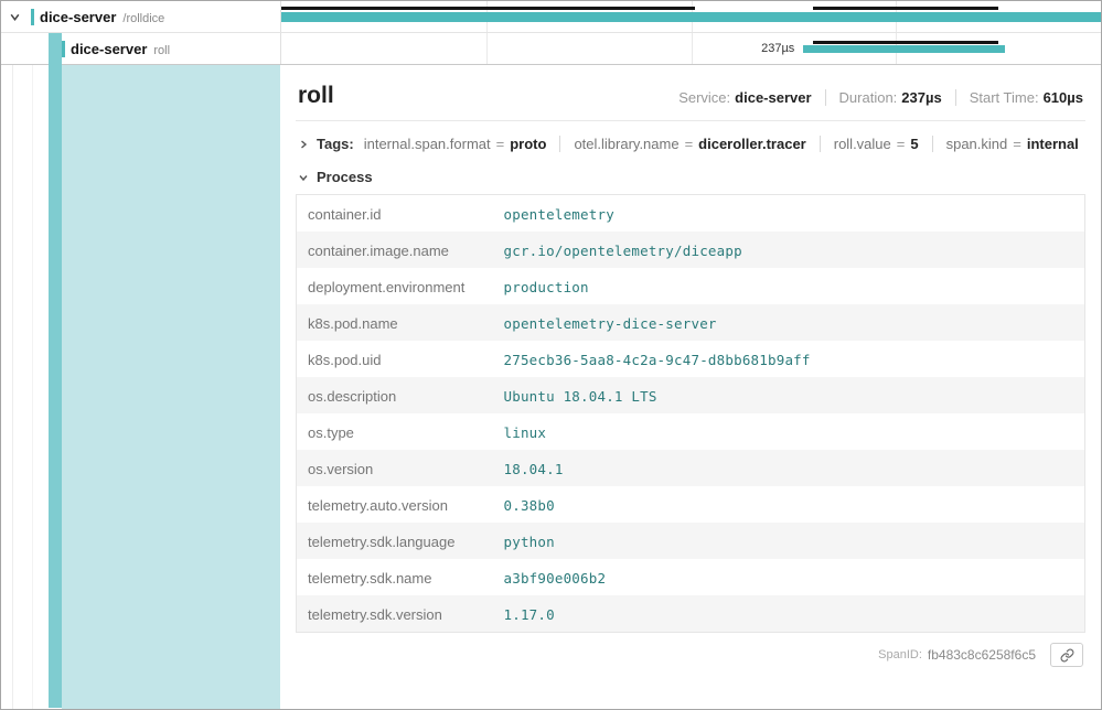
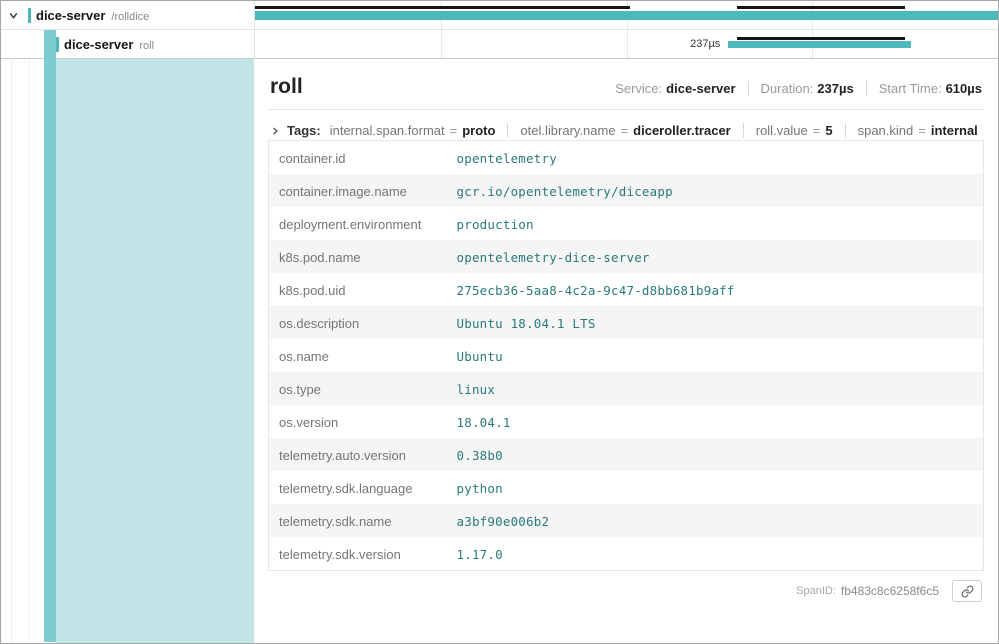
  dice-server
  /rolldice
  dice-server
  roll
  237µs
  roll
  Service: dice-server
  Duration: 237µs
  Start Time: 610µs
  Tags:
  internal.span.format
  =
  proto
  otel.library.name
  =
  diceroller.tracer
  roll.value
  =
  5
  span.kind
  =
  internal
- Process
  container.id	opentelemetry
  container.image.name	gcr.io/opentelemetry/diceapp
  deployment.environment	production
  k8s.pod.name	opentelemetry-dice-server
  k8s.pod.uid	275ecb36-5aa8-4c2a-9c47-d8bb681b9aff
  os.description	Ubuntu 18.04.1 LTS
+ os.name	Ubuntu
  os.type	linux
  os.version	18.04.1
  telemetry.auto.version	0.38b0
  telemetry.sdk.language	python
  telemetry.sdk.name	a3bf90e006b2
  telemetry.sdk.version	1.17.0
  SpanID:
  fb483c8c6258f6c5
